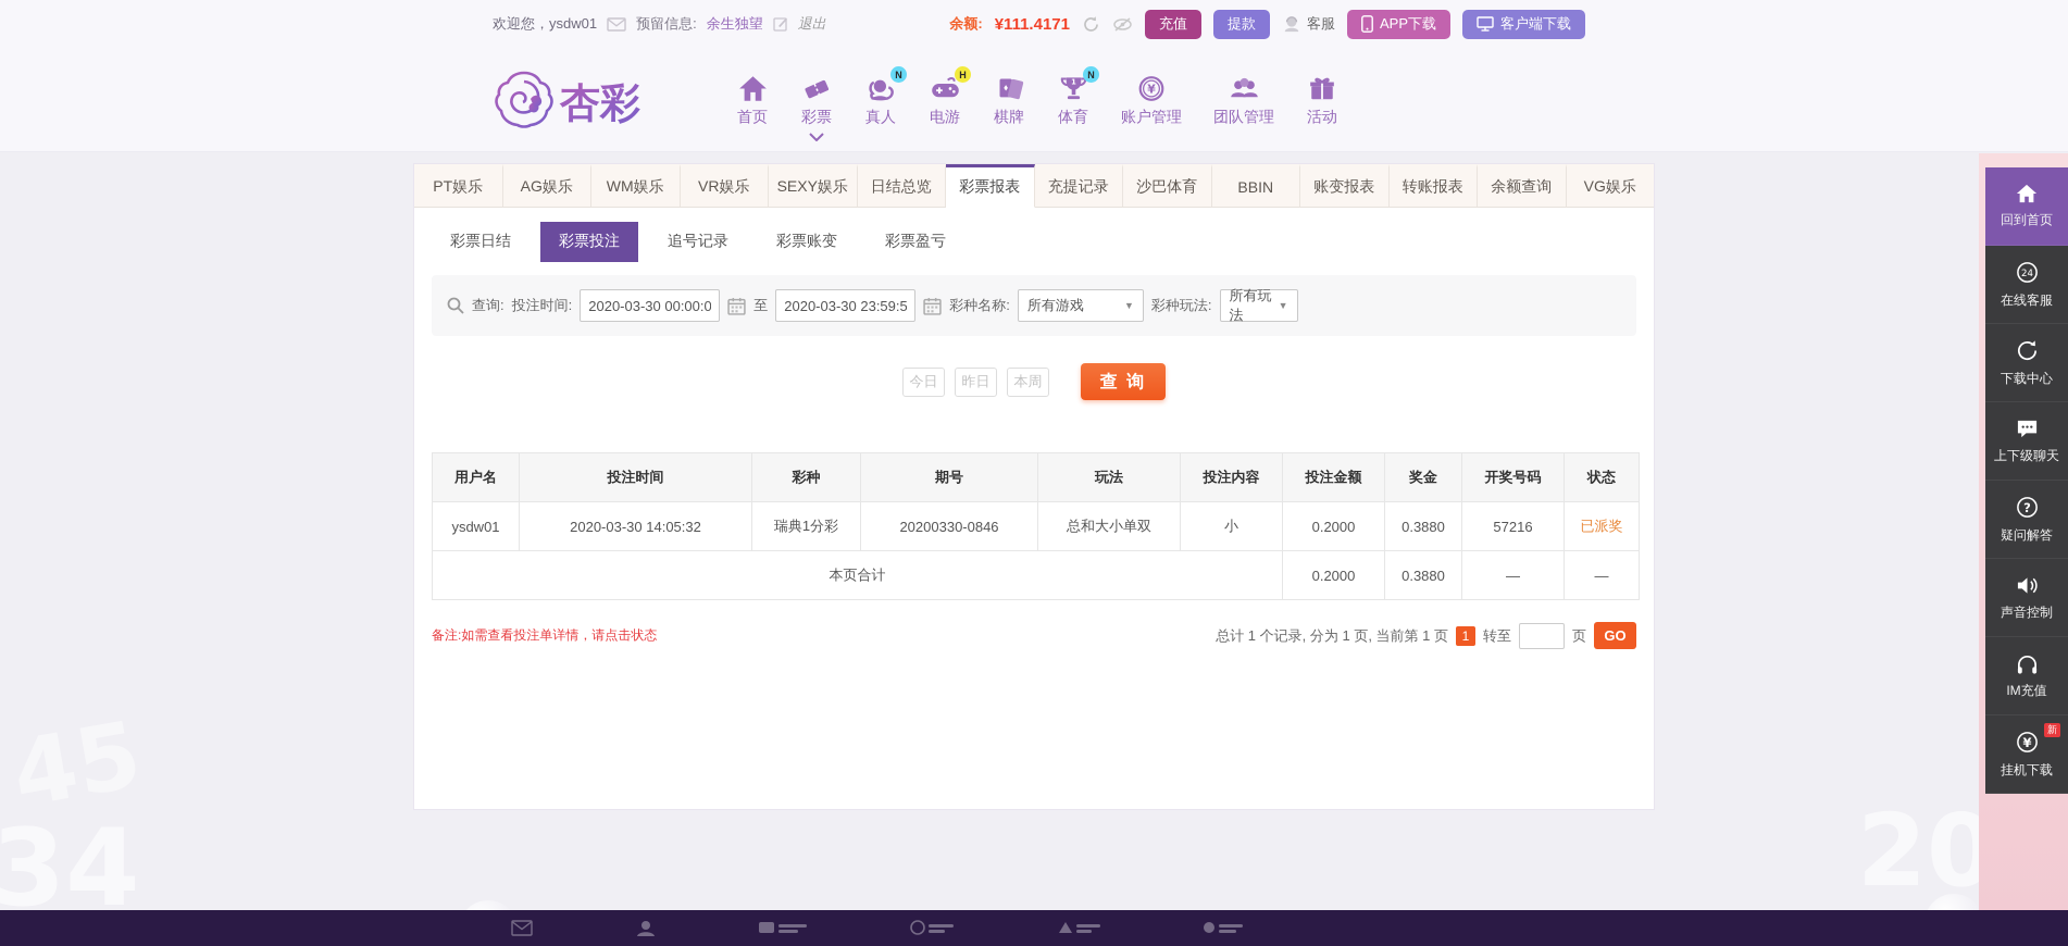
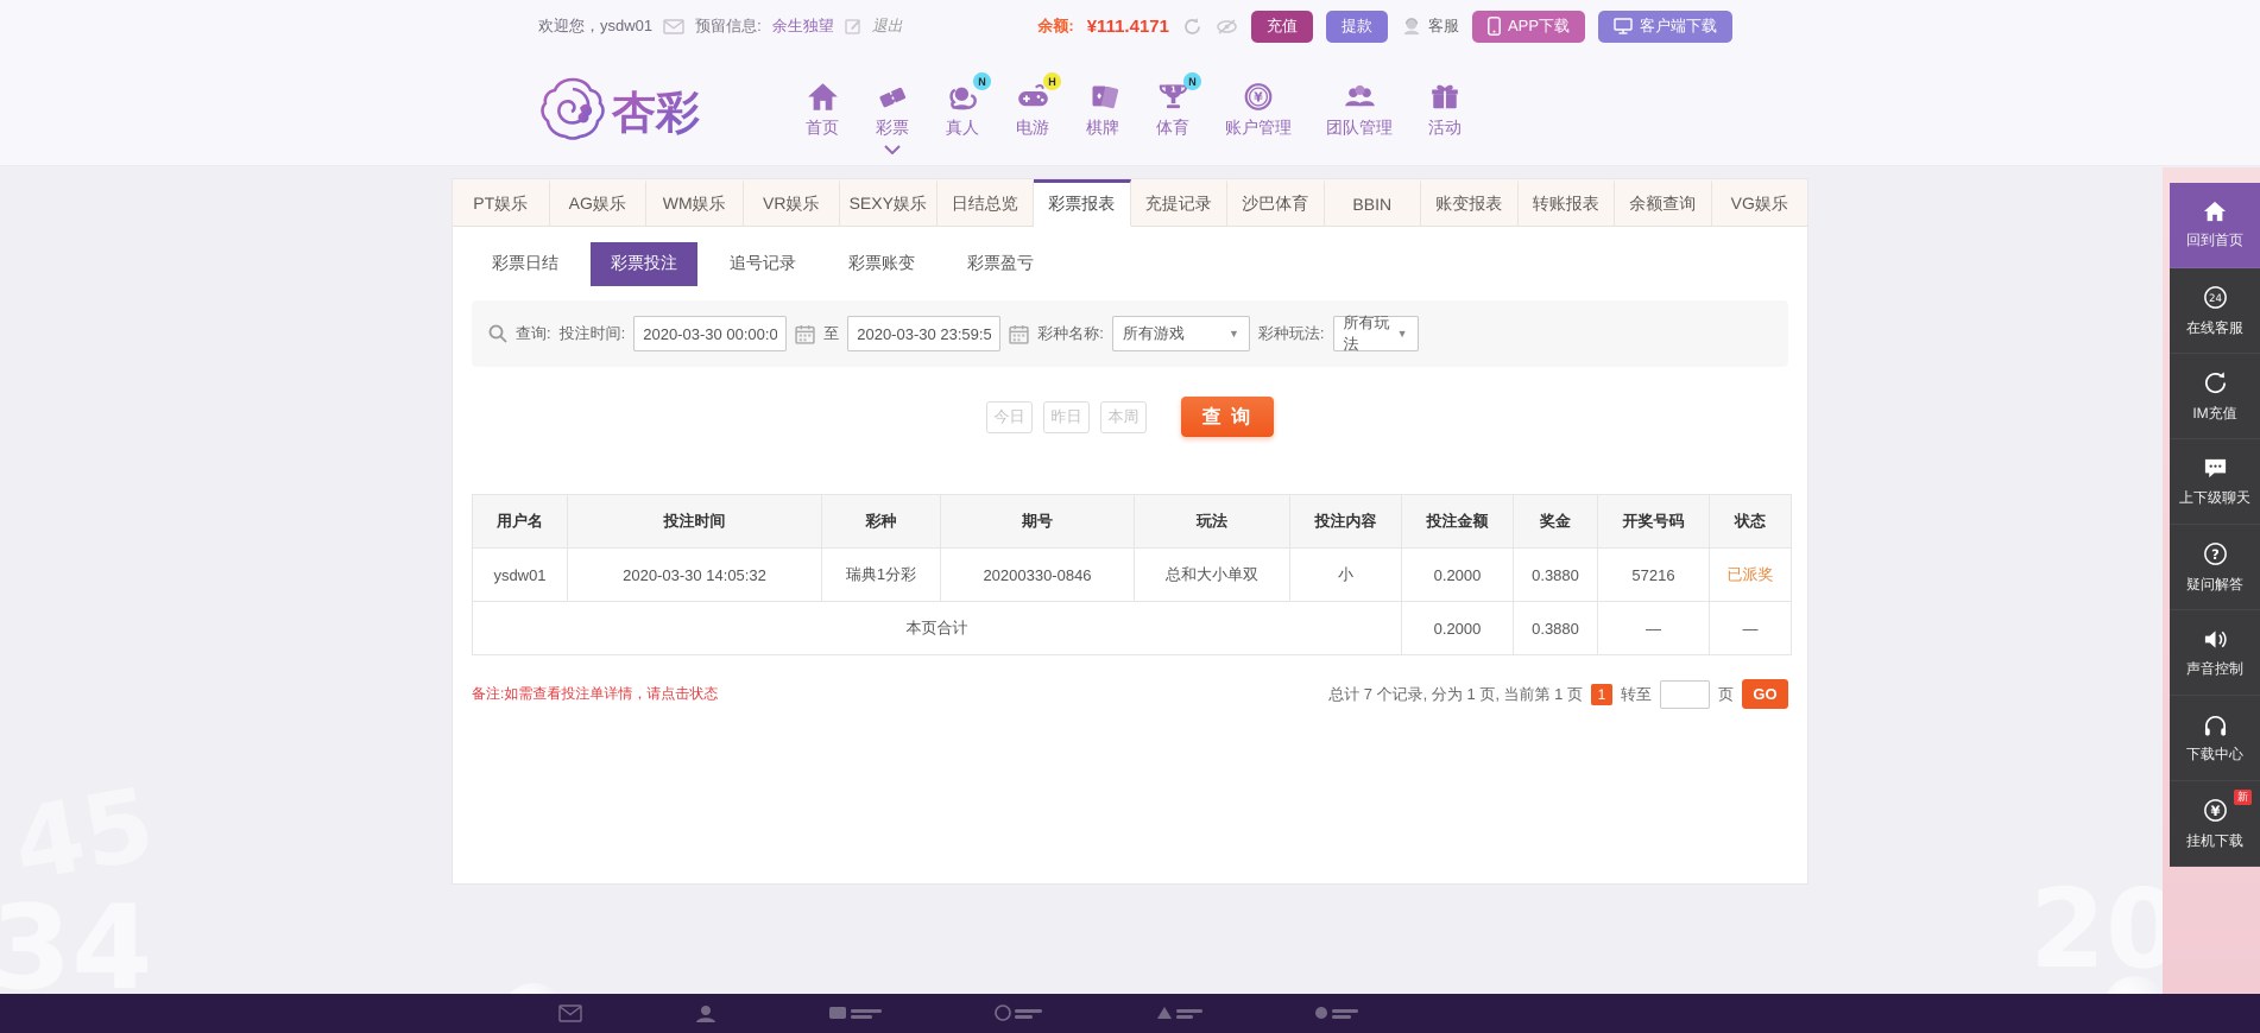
  34
  20
  欢迎您，ysdw01
  预留信息:
  余生独望
  退出
  余额:
  ¥111.4171
  充值
  提款
  客服
  APP下载
  客户端下载
  杏彩
  首页
  彩票
  N
  真人
  H
  电游
  棋牌
  1
  N
  体育
  ¥
  账户管理
  团队管理
  活动
  PT娱乐
  AG娱乐
  WM娱乐
  VR娱乐
  SEXY娱乐
  日结总览
  彩票报表
  充提记录
  沙巴体育
  BBIN
  账变报表
  转账报表
  余额查询
  VG娱乐
  彩票日结
  彩票投注
  追号记录
  彩票账变
  彩票盈亏
  查询:
  投注时间:
  2020-03-30 00:00:0
  至
  2020-03-30 23:59:5
  彩种名称:
  所有游戏
  ▼
  彩种玩法:
  所有玩法
  ▼
  今日
  昨日
  本周
  查 询
  用户名	投注时间	彩种	期号	玩法	投注内容	投注金额	奖金	开奖号码	状态
  ysdw01	2020-03-30 14:05:32	瑞典1分彩	20200330-0846	总和大小单双	小	0.2000	0.3880	57216	已派奖
  本页合计	0.2000	0.3880	—	—
  备注:如需查看投注单详情，请点击状态
- 总计 1 个记录, 分为 1 页, 当前第 1 页
+ 总计 7 个记录, 分为 1 页, 当前第 1 页
  1
  转至
  页
  GO
  回到首页
  24
  在线客服
- 下载中心
+ IM充值
  上下级聊天
  ?
  疑问解答
  声音控制
- IM充值
+ 下载中心
  新
  ¥
  挂机下载
